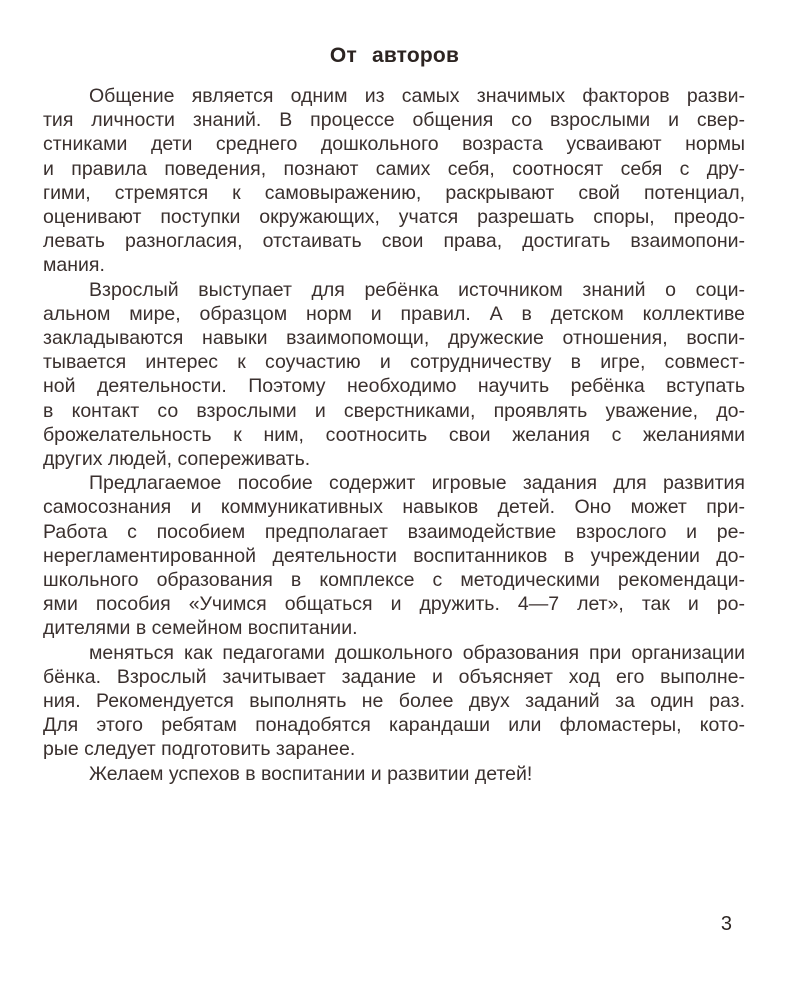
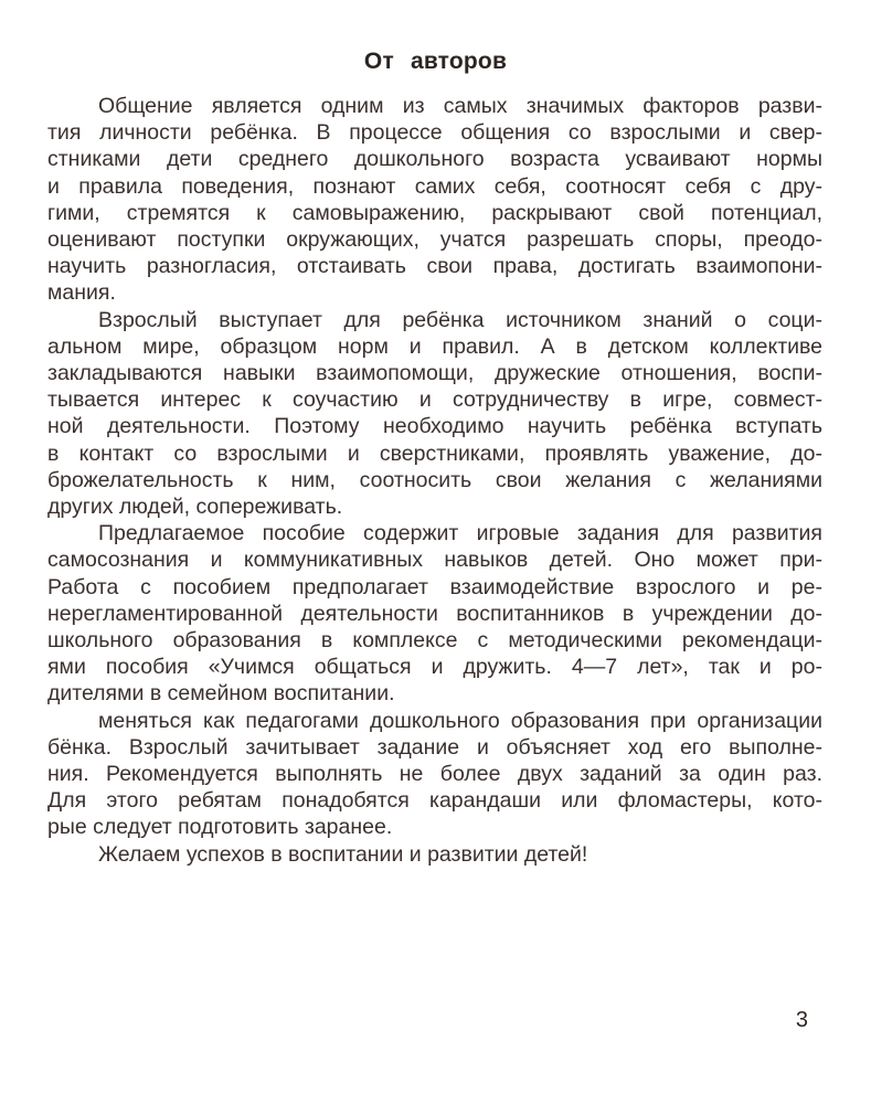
  От авторов
  Общение является одним из самых значимых факторов разви-
- тия личности знаний. В процессе общения со взрослыми и свер-
+ тия личности ребёнка. В процессе общения со взрослыми и свер-
  стниками дети среднего дошкольного возраста усваивают нормы
  и правила поведения, познают самих себя, соотносят себя с дру-
  гими, стремятся к самовыражению, раскрывают свой потенциал,
  оценивают поступки окружающих, учатся разрешать споры, преодо-
- левать разногласия, отстаивать свои права, достигать взаимопони-
+ научить разногласия, отстаивать свои права, достигать взаимопони-
  мания.
  Взрослый выступает для ребёнка источником знаний о соци-
  альном мире, образцом норм и правил. А в детском коллективе
  закладываются навыки взаимопомощи, дружеские отношения, воспи-
  тывается интерес к соучастию и сотрудничеству в игре, совмест-
  ной деятельности. Поэтому необходимо научить ребёнка вступать
  в контакт со взрослыми и сверстниками, проявлять уважение, до-
  брожелательность к ним, соотносить свои желания с желаниями
  других людей, сопереживать.
  Предлагаемое пособие содержит игровые задания для развития
  самосознания и коммуникативных навыков детей. Оно может при-
  Работа с пособием предполагает взаимодействие взрослого и ре-
  нерегламентированной деятельности воспитанников в учреждении до-
  школьного образования в комплексе с методическими рекомендаци-
  ями пособия «Учимся общаться и дружить. 4—7 лет», так и ро-
  дителями в семейном воспитании.
  меняться как педагогами дошкольного образования при организации
  бёнка. Взрослый зачитывает задание и объясняет ход его выполне-
  ния. Рекомендуется выполнять не более двух заданий за один раз.
  Для этого ребятам понадобятся карандаши или фломастеры, кото-
  рые следует подготовить заранее.
  Желаем успехов в воспитании и развитии детей!
  3
